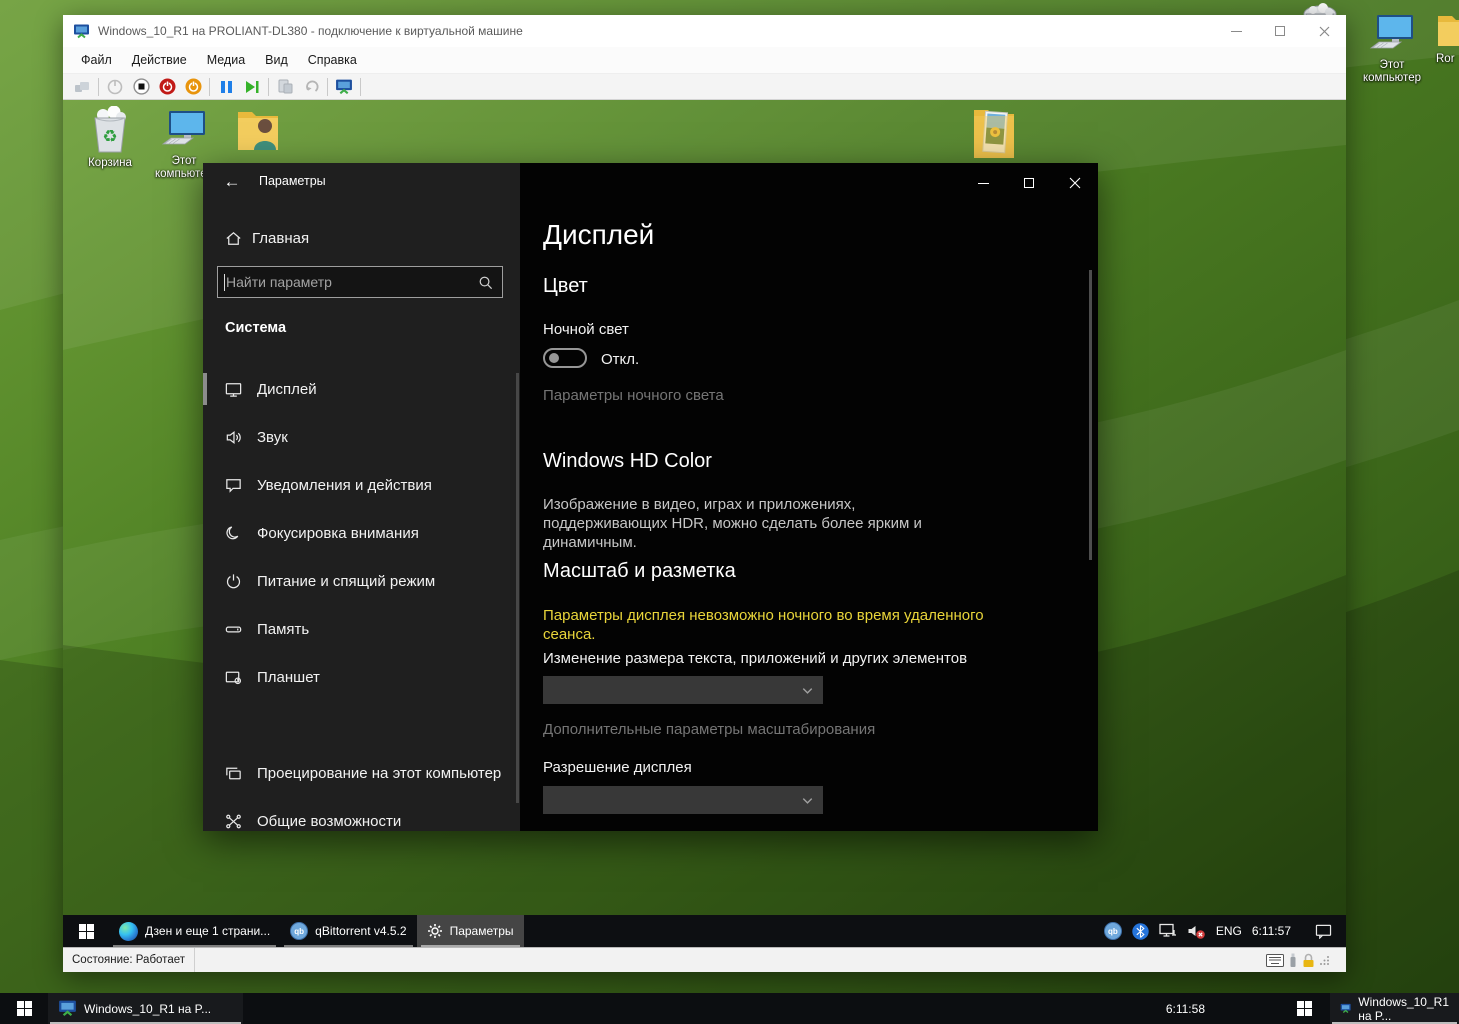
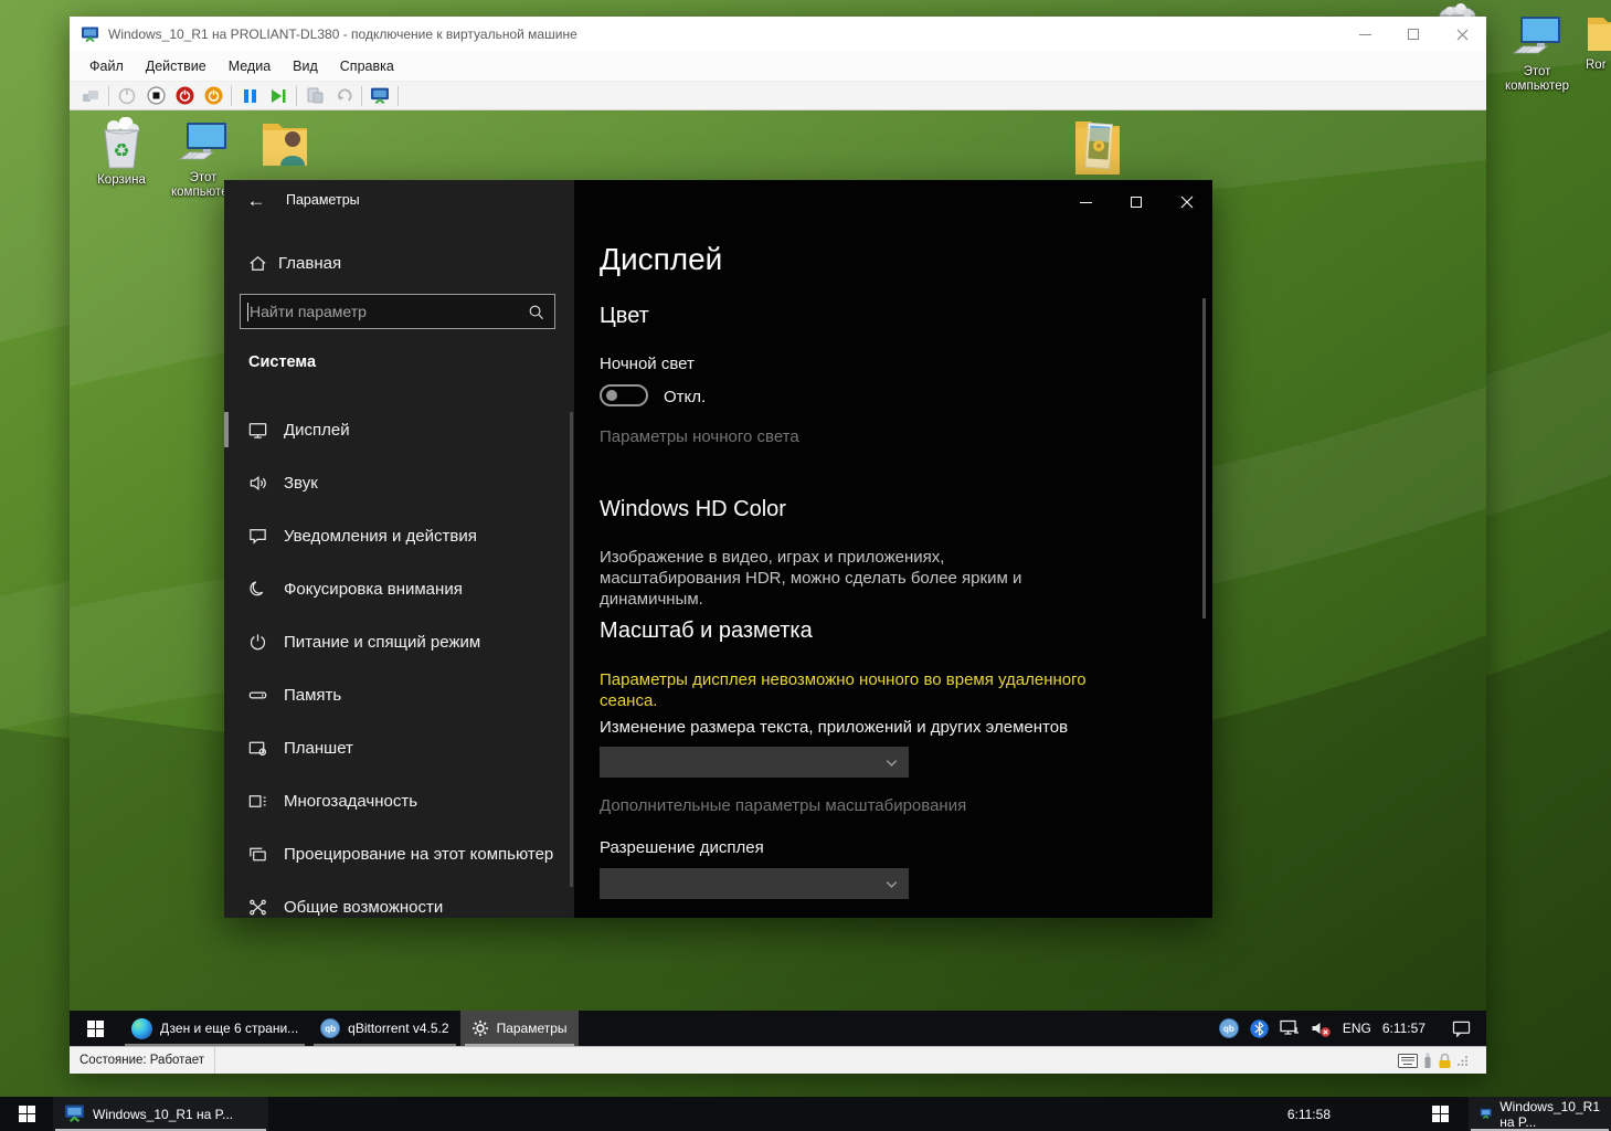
  Этот компьютер
  Ror
  Windows_10_R1 на PROLIANT-DL380 - подключение к виртуальной машине
  Файл
  Действие
  Медиа
  Вид
  Справка
  ♻
  Корзина
  Этот компьют
  ←
  Параметры
  Главная
  Найти параметр
  Система
  Дисплей
  Звук
  Уведомления и действия
  Фокусировка внимания
  Питание и спящий режим
  Память
  Планшет
+ Многозадачность
  Проецирование на этот компьютер
  Общие возможности
  Дисплей
  Цвет
  Ночной свет
  Откл.
  Параметры ночного света
  Windows HD Color
- Изображение в видео, играх и приложениях, поддерживающих HDR, можно сделать более ярким и динамичным.
+ Изображение в видео, играх и приложениях, масштабирования HDR, можно сделать более ярким и динамичным.
  Масштаб и разметка
  Параметры дисплея невозможно ночного во время удаленного сеанса.
  Изменение размера текста, приложений и других элементов
  Дополнительные параметры масштабирования
  Разрешение дисплея
- Дзен и еще 1 страни...
+ Дзен и еще 6 страни...
  qb
  qBittorrent v4.5.2
  Параметры
  qb
  ENG
  6:11:57
  Состояние: Работает
  Windows_10_R1 на P...
  6:11:58
  Windows_10_R1 на P...
